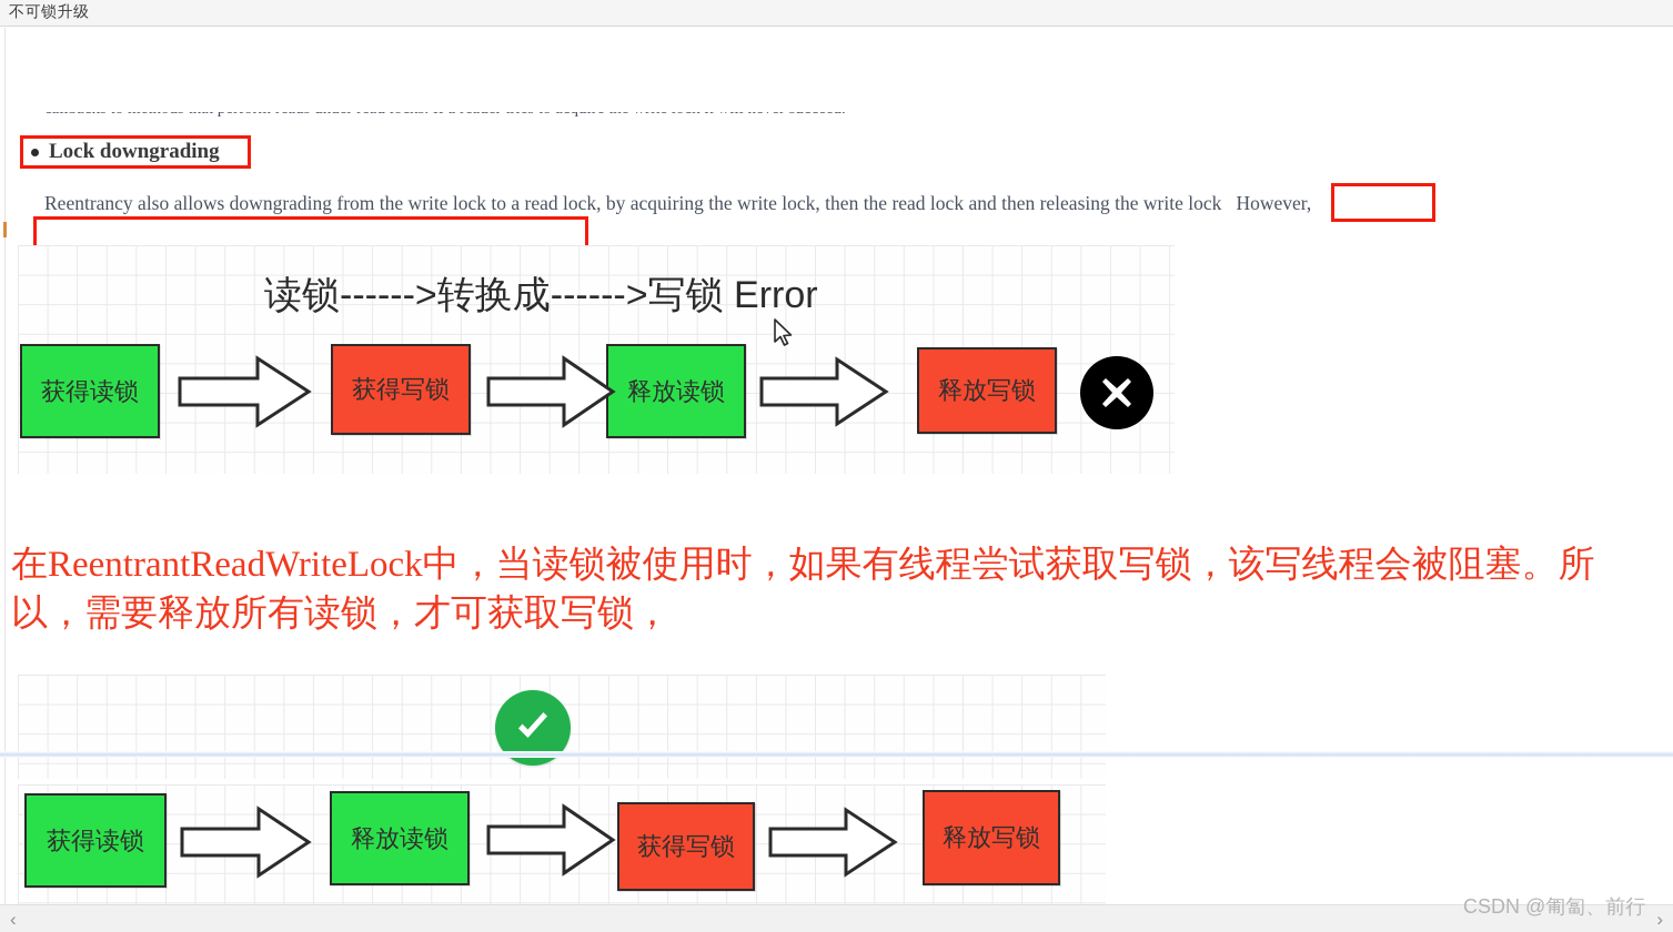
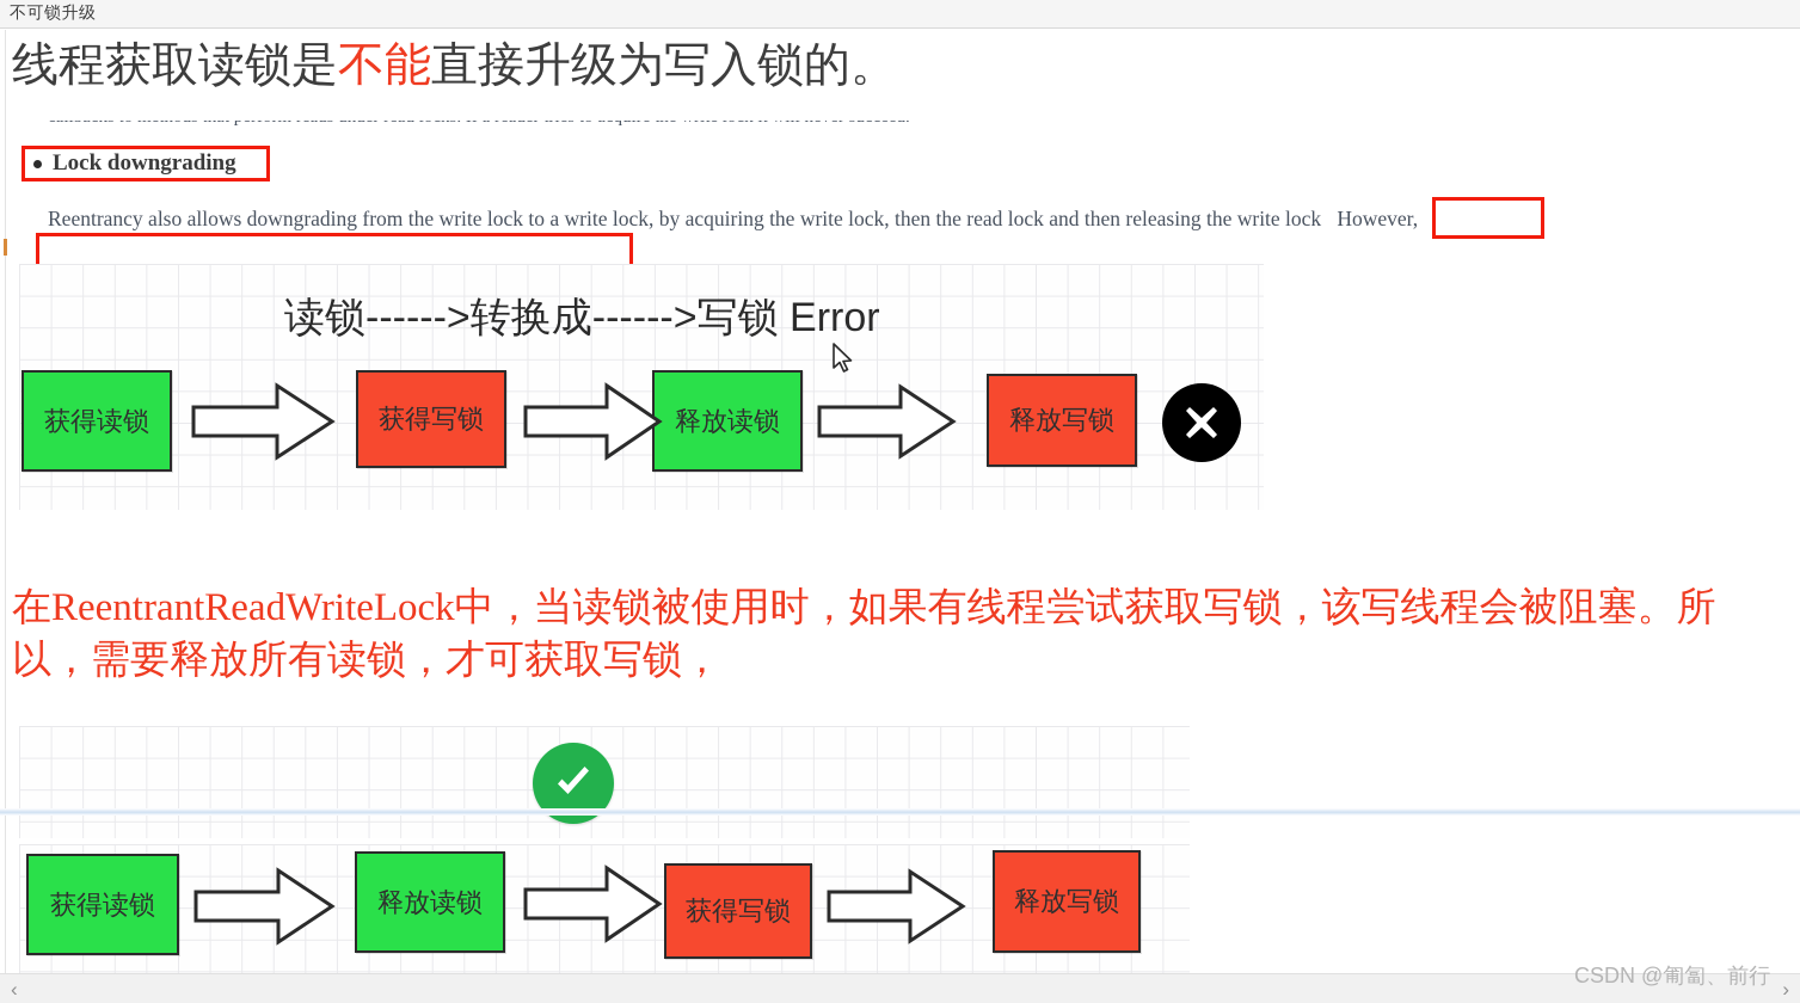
  不可锁升级
+ 线程获取读锁是不能直接升级为写入锁的。
  Lock downgrading
- Reentrancy also allows downgrading from the write lock to a read lock, by acquiring the write lock, then the read lock and then releasing the write lock However,
+ Reentrancy also allows downgrading from the write lock to a write lock, by acquiring the write lock, then the read lock and then releasing the write lock However,
  读锁------>转换成------>写锁 Error
  获得读锁
  获得写锁
  释放读锁
  释放写锁
  在ReentrantReadWriteLock中，当读锁被使用时，如果有线程尝试获取写锁，该写线程会被阻塞。所以，需要释放所有读锁，才可获取写锁，
  获得读锁
  释放读锁
  获得写锁
  释放写锁
  ‹
  ›
  CSDN @匍匐、前行
